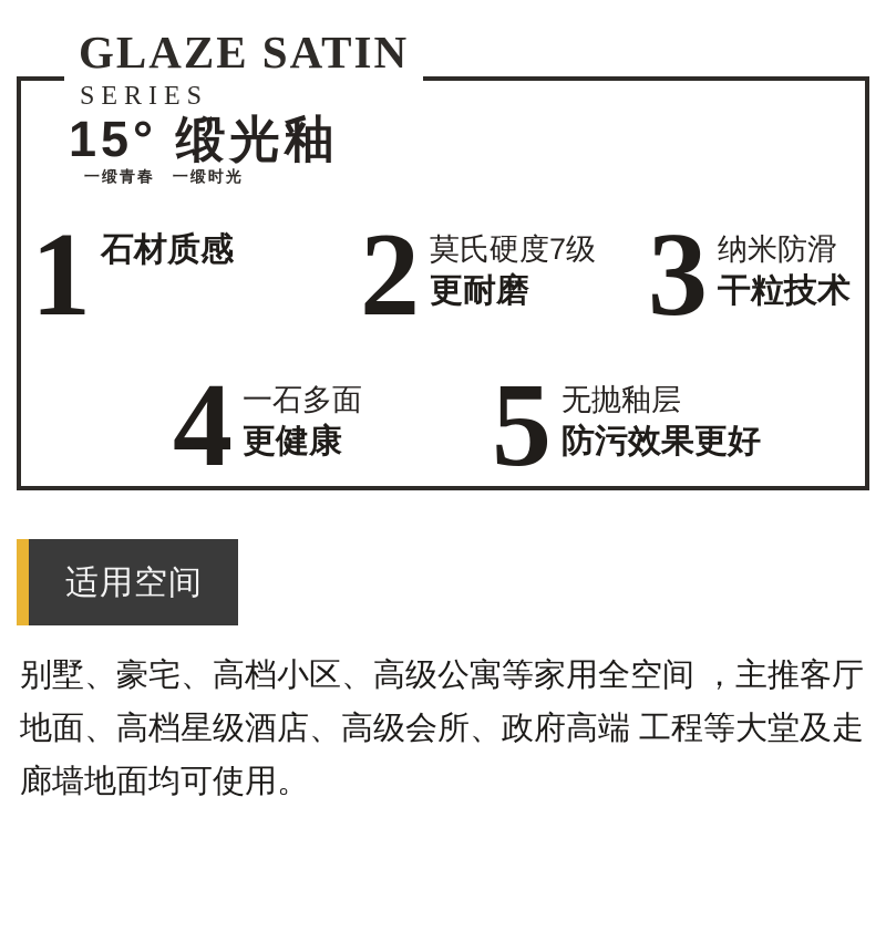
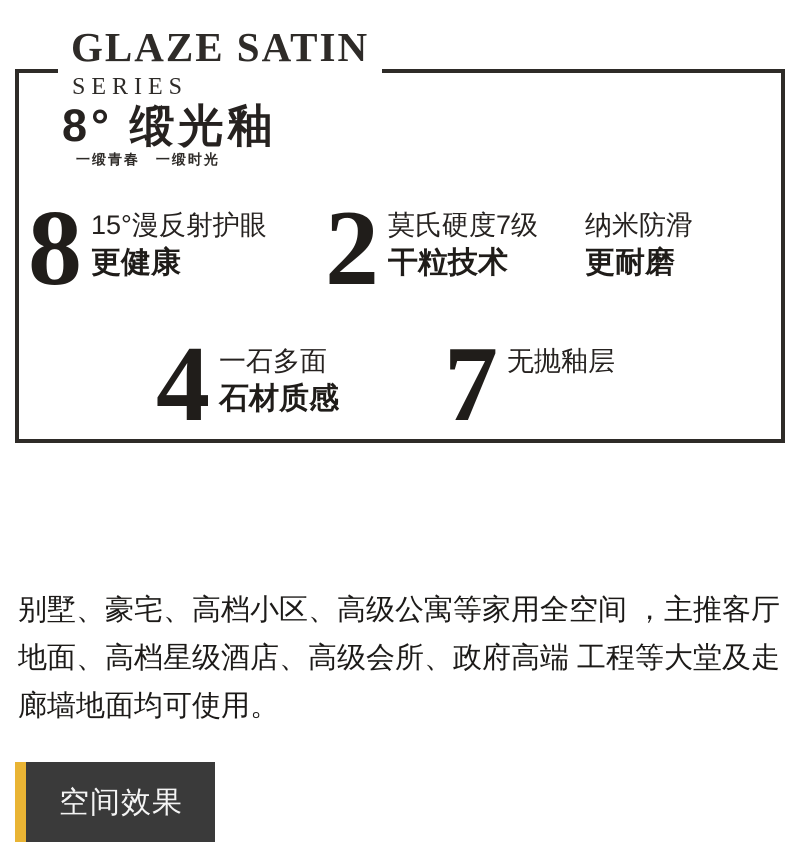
  GLAZE SATIN
  SERIES
- 15° 缎光釉
+ 8° 缎光釉
  一缎青春 一缎时光
- 1
+ 8
+ 15°漫反射护眼
- 石材质感
+ 更健康
  2
  莫氏硬度7级
- 更耐磨
+ 干粒技术
- 3
  纳米防滑
- 干粒技术
+ 更耐磨
  4
  一石多面
- 更健康
+ 石材质感
- 5
+ 7
  无抛釉层
- 防污效果更好
- 适用空间
  别墅、豪宅、高档小区、高级公寓等家用全空间 ，主推客厅地面、高档星级酒店、高级会所、政府高端 工程等大堂及走廊墙地面均可使用。
+ 空间效果
